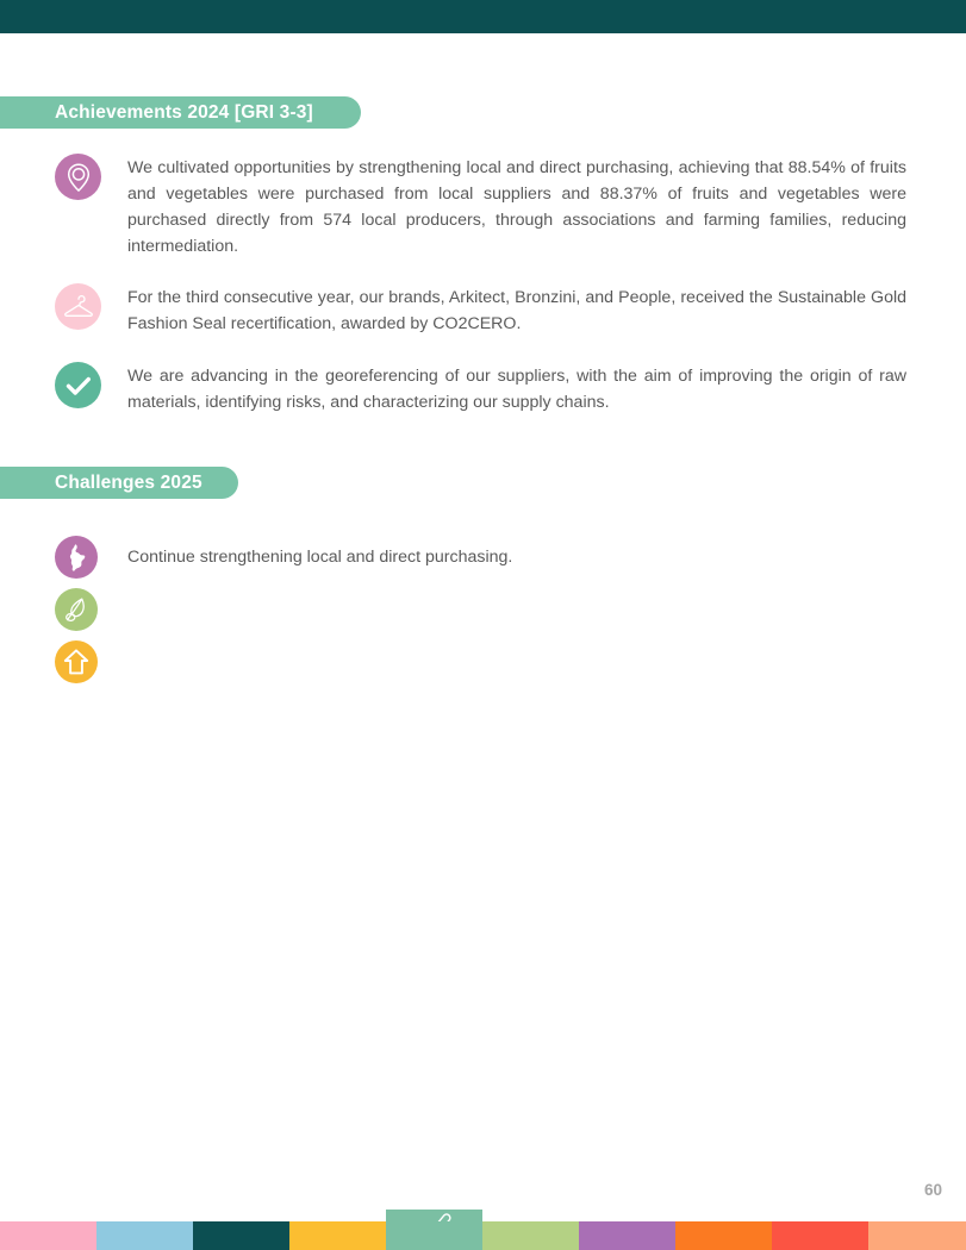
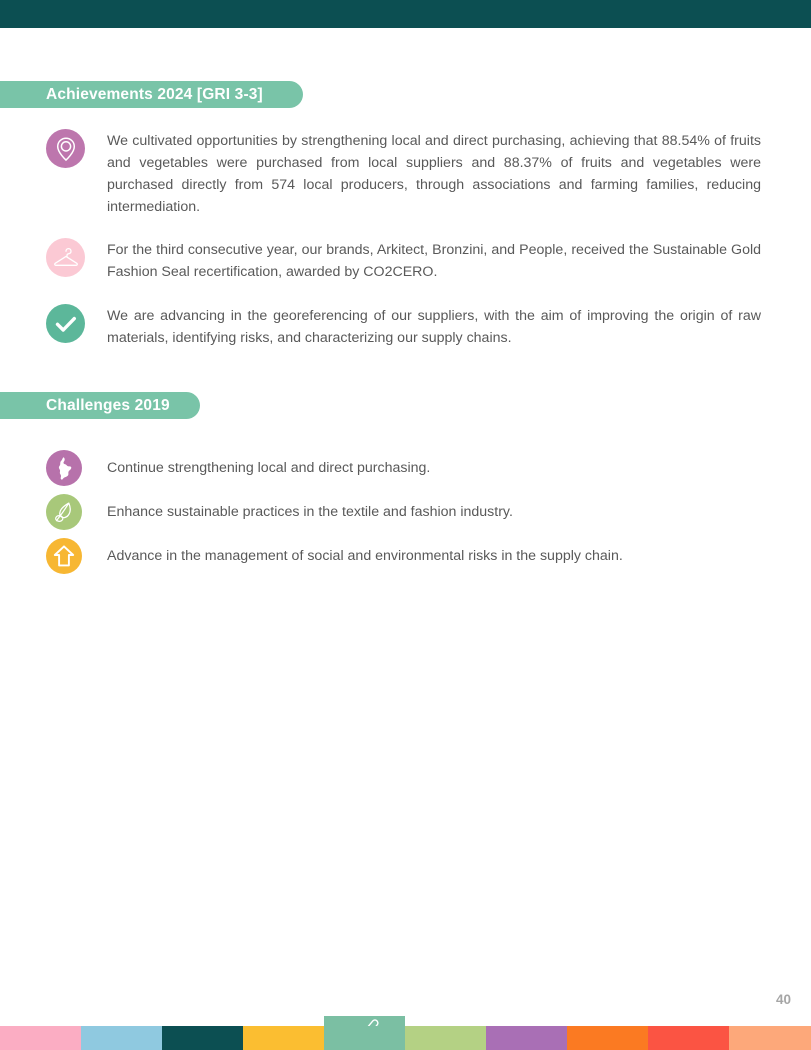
  Achievements 2024 [GRI 3-3]
  We cultivated opportunities by strengthening local and direct purchasing, achieving that 88.54% of fruits and vegetables were purchased from local suppliers and 88.37% of fruits and vegetables were purchased directly from 574 local producers, through associations and farming families, reducing intermediation.
  For the third consecutive year, our brands, Arkitect, Bronzini, and People, received the Sustainable Gold Fashion Seal recertification, awarded by CO2CERO.
  We are advancing in the georeferencing of our suppliers, with the aim of improving the origin of raw materials, identifying risks, and characterizing our supply chains.
- Challenges 2025
+ Challenges 2019
  Continue strengthening local and direct purchasing.
+ Enhance sustainable practices in the textile and fashion industry.
+ Advance in the management of social and environmental risks in the supply chain.
- 60
+ 40
